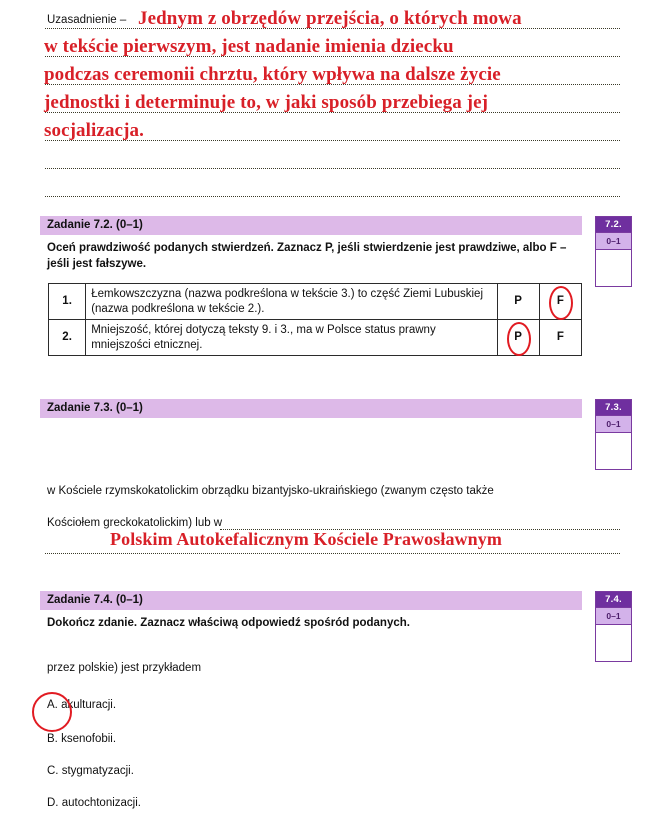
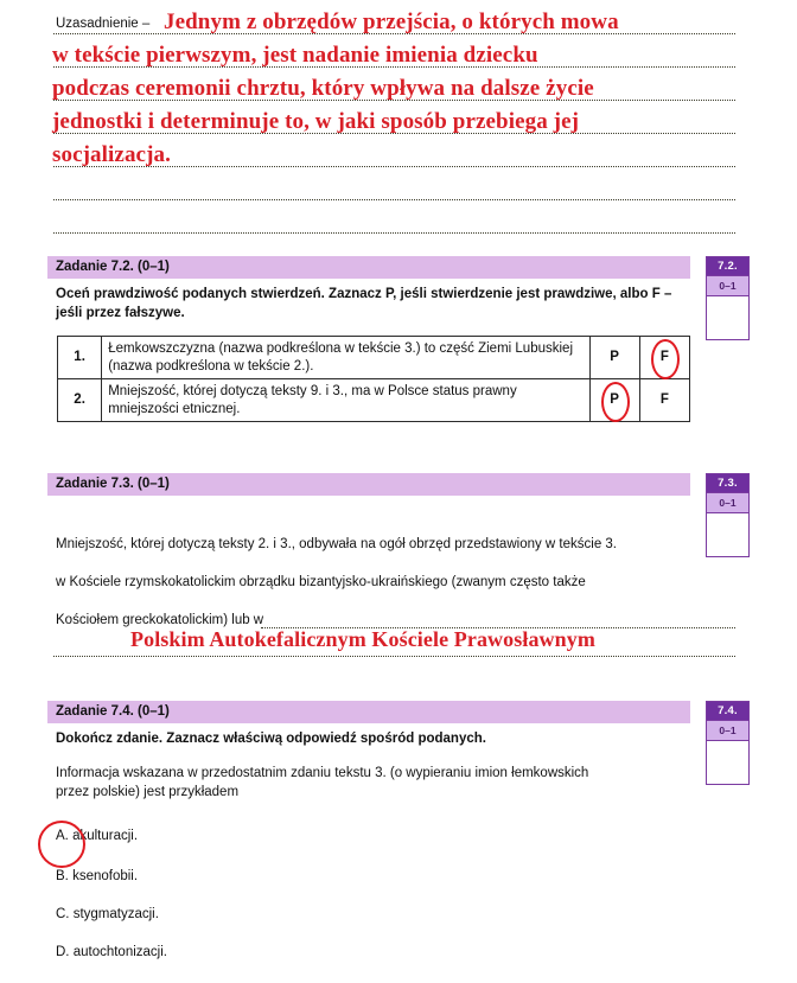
  Uzasadnienie –
  Jednym z obrzędów przejścia, o których mowa
  w tekście pierwszym, jest nadanie imienia dziecku
  podczas ceremonii chrztu, który wpływa na dalsze życie
  jednostki i determinuje to, w jaki sposób przebiega jej
  socjalizacja.
  Zadanie 7.2. (0–1)
- Oceń prawdziwość podanych stwierdzeń. Zaznacz P, jeśli stwierdzenie jest prawdziwe, albo F – jeśli jest fałszywe.
+ Oceń prawdziwość podanych stwierdzeń. Zaznacz P, jeśli stwierdzenie jest prawdziwe, albo F – jeśli przez fałszywe.
  7.2.
  0–1
  1.	Łemkowszczyzna (nazwa podkreślona w tekście 3.) to część Ziemi Lubuskiej (nazwa podkreślona w tekście 2.).	P	F
  2.	Mniejszość, której dotyczą teksty 9. i 3., ma w Polsce status prawny mniejszości etnicznej.	P	F
  Zadanie 7.3. (0–1)
  7.3.
  0–1
+ Mniejszość, której dotyczą teksty 2. i 3., odbywała na ogół obrzęd przedstawiony w tekście 3.
  w Kościele rzymskokatolickim obrządku bizantyjsko-ukraińskiego (zwanym często także
  Kościołem greckokatolickim) lub w
  Polskim Autokefalicznym Kościele Prawosławnym
  Zadanie 7.4. (0–1)
  Dokończ zdanie. Zaznacz właściwą odpowiedź spośród podanych.
  7.4.
  0–1
+ Informacja wskazana w przedostatnim zdaniu tekstu 3. (o wypieraniu imion łemkowskich
  przez polskie) jest przykładem
  A. akulturacji.
  B. ksenofobii.
  C. stygmatyzacji.
  D. autochtonizacji.
